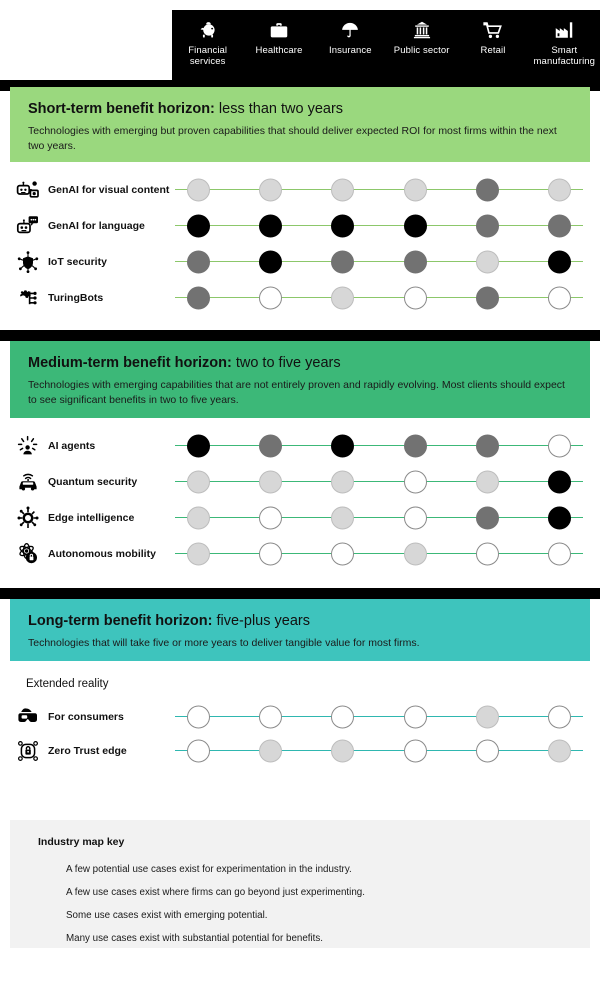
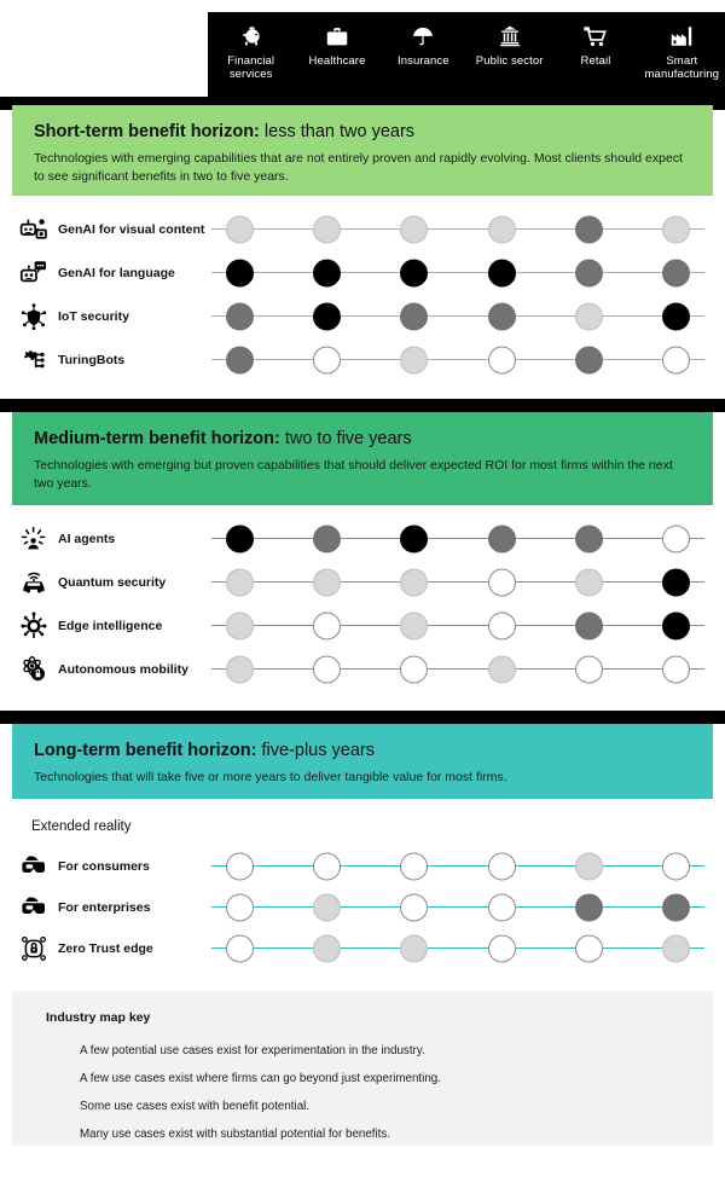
  Financial services
  Healthcare
  Insurance
  Public sector
  Retail
  Smart manufacturing
  Short-term benefit horizon: less than two years
- Technologies with emerging but proven capabilities that should deliver expected ROI for most firms within the next two years.
+ Technologies with emerging capabilities that are not entirely proven and rapidly evolving. Most clients should expect to see significant benefits in two to five years.
  GenAI for visual content
  GenAI for language
  IoT security
  TuringBots
  Medium-term benefit horizon: two to five years
- Technologies with emerging capabilities that are not entirely proven and rapidly evolving. Most clients should expect to see significant benefits in two to five years.
+ Technologies with emerging but proven capabilities that should deliver expected ROI for most firms within the next two years.
  AI agents
  Quantum security
  Edge intelligence
  Autonomous mobility
  Long-term benefit horizon: five-plus years
  Technologies that will take five or more years to deliver tangible value for most firms.
  Extended reality
  For consumers
+ For enterprises
  Zero Trust edge
  Industry map key
  A few potential use cases exist for experimentation in the industry.
  A few use cases exist where firms can go beyond just experimenting.
- Some use cases exist with emerging potential.
+ Some use cases exist with benefit potential.
  Many use cases exist with substantial potential for benefits.
